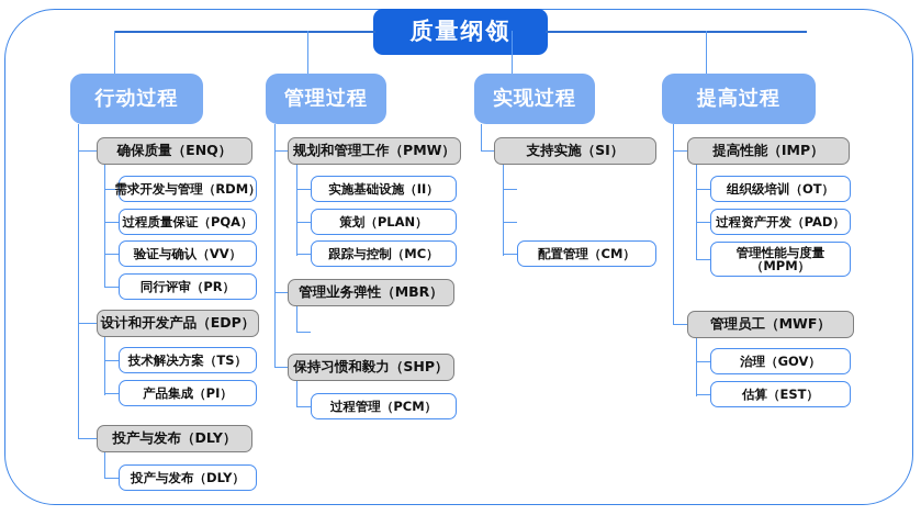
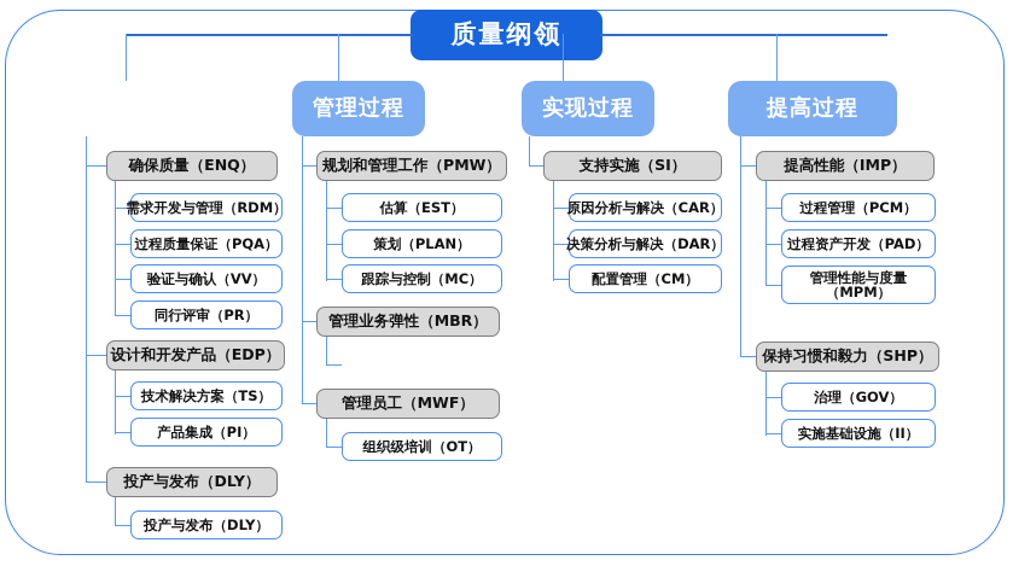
  质量纲领
- 行动过程
  管理过程
  实现过程
  提高过程
  确保质量（ENQ）
  需求开发与管理（RDM）
  过程质量保证（PQA）
  验证与确认（VV）
  同行评审（PR）
  设计和开发产品（EDP）
  技术解决方案（TS）
  产品集成（PI）
  投产与发布（DLY）
  投产与发布（DLY）
  规划和管理工作（PMW）
- 实施基础设施（II）
+ 估算（EST）
  策划（PLAN）
  跟踪与控制（MC）
  管理业务弹性（MBR）
- 保持习惯和毅力（SHP）
+ 管理员工（MWF）
- 过程管理（PCM）
+ 组织级培训（OT）
  支持实施（SI）
+ 原因分析与解决（CAR）
+ 决策分析与解决（DAR）
  配置管理（CM）
  提高性能（IMP）
- 组织级培训（OT）
+ 过程管理（PCM）
  过程资产开发（PAD）
  管理性能与度量（MPM）
- 管理员工（MWF）
+ 保持习惯和毅力（SHP）
  治理（GOV）
- 估算（EST）
+ 实施基础设施（II）
